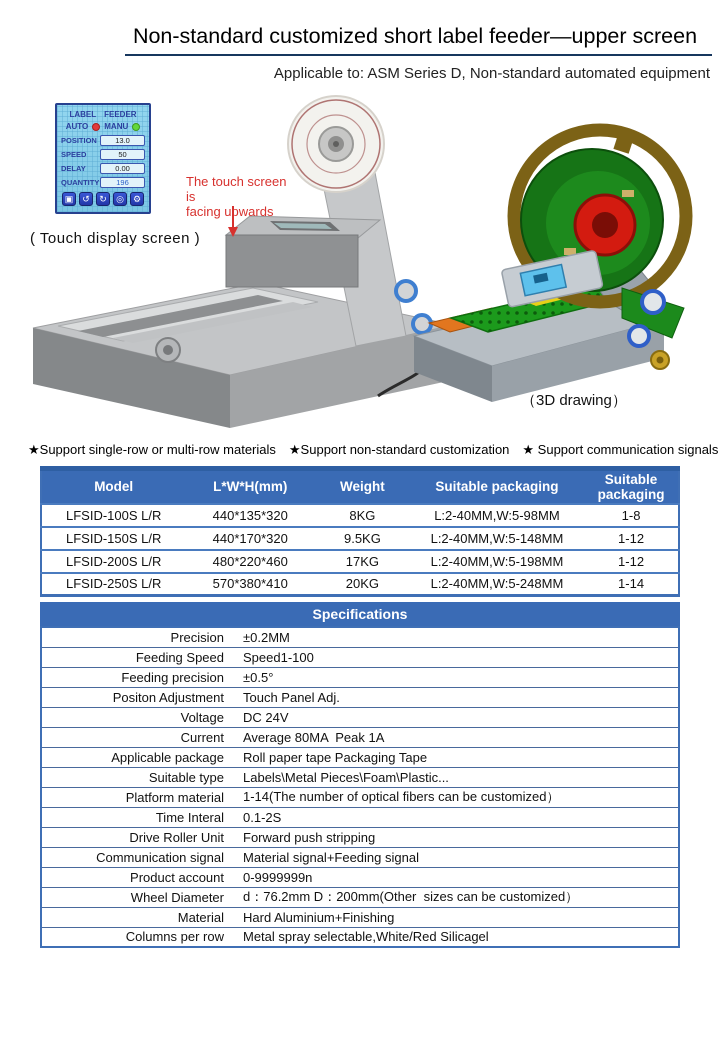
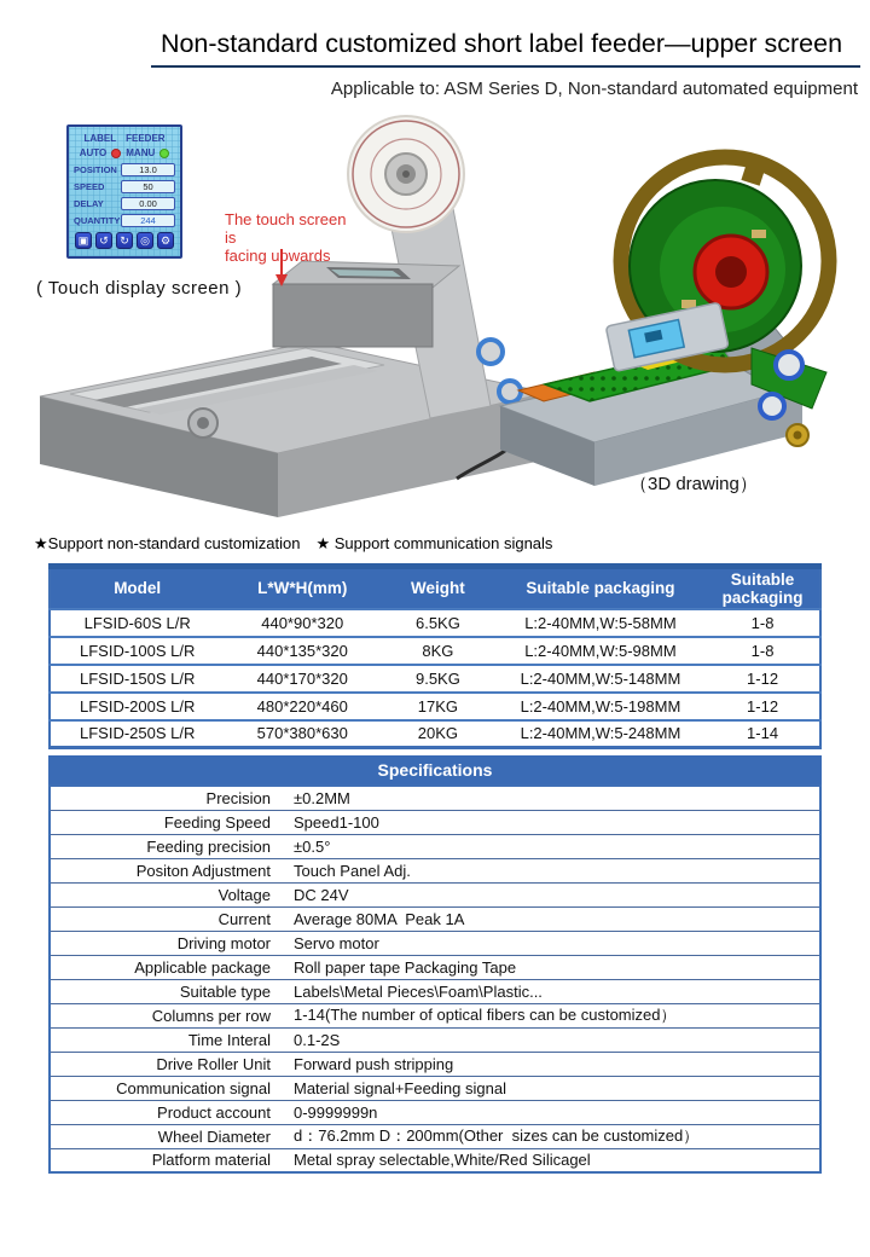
  Non-standard customized short label feeder—upper screen
  Applicable to: ASM Series D, Non-standard automated equipment
  LABEL
  FEEDER
  AUTO
  MANU
  POSITION
  13.0
  SPEED
  50
  DELAY
  0.00
  QUANTITY
- 196
+ 244
  ▣
  ↺
  ↻
  ◎
  ⚙
  ( Touch display screen )
  The touch screen is
  facing upwards
  （3D drawing）
- ★Support single-row or multi-row materials
  ★Support non-standard customization
  ★ Support communication signals
  Model	L*W*H(mm)	Weight	Suitable packaging	Suitable packaging
+ LFSID-60S L/R	440*90*320	6.5KG	L:2-40MM,W:5-58MM	1-8
  LFSID-100S L/R	440*135*320	8KG	L:2-40MM,W:5-98MM	1-8
  LFSID-150S L/R	440*170*320	9.5KG	L:2-40MM,W:5-148MM	1-12
  LFSID-200S L/R	480*220*460	17KG	L:2-40MM,W:5-198MM	1-12
- LFSID-250S L/R	570*380*410	20KG	L:2-40MM,W:5-248MM	1-14
+ LFSID-250S L/R	570*380*630	20KG	L:2-40MM,W:5-248MM	1-14
  Specifications
  Precision	±0.2MM
  Feeding Speed	Speed1-100
  Feeding precision	±0.5°
  Positon Adjustment	Touch Panel Adj.
  Voltage	DC 24V
  Current	Average 80MA Peak 1A
+ Driving motor	Servo motor
  Applicable package	Roll paper tape Packaging Tape
  Suitable type	Labels\Metal Pieces\Foam\Plastic...
- Platform material	1-14(The number of optical fibers can be customized）
+ Columns per row	1-14(The number of optical fibers can be customized）
  Time Interal	0.1-2S
  Drive Roller Unit	Forward push stripping
  Communication signal	Material signal+Feeding signal
  Product account	0-9999999n
  Wheel Diameter	d：76.2mm D：200mm(Other sizes can be customized）
- Material	Hard Aluminium+Finishing
- Columns per row	Metal spray selectable,White/Red Silicagel
+ Platform material	Metal spray selectable,White/Red Silicagel
